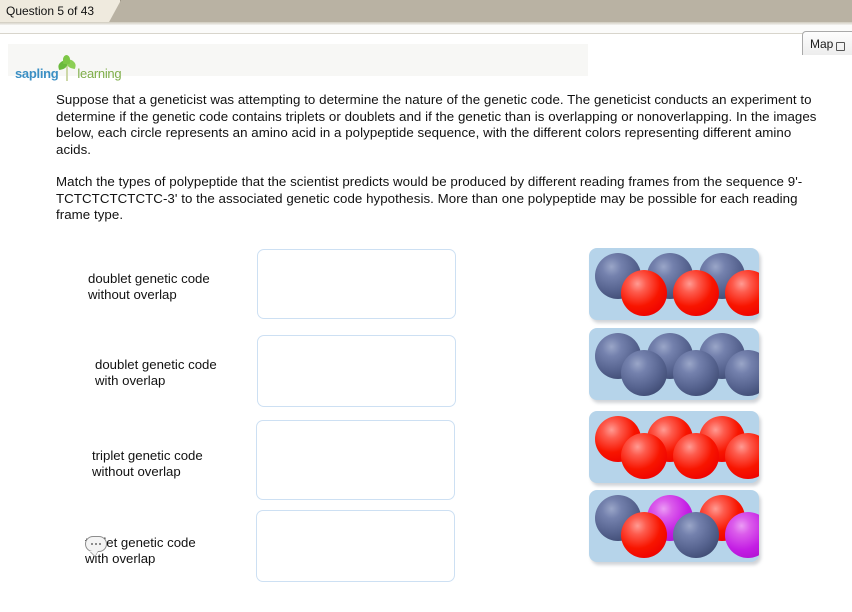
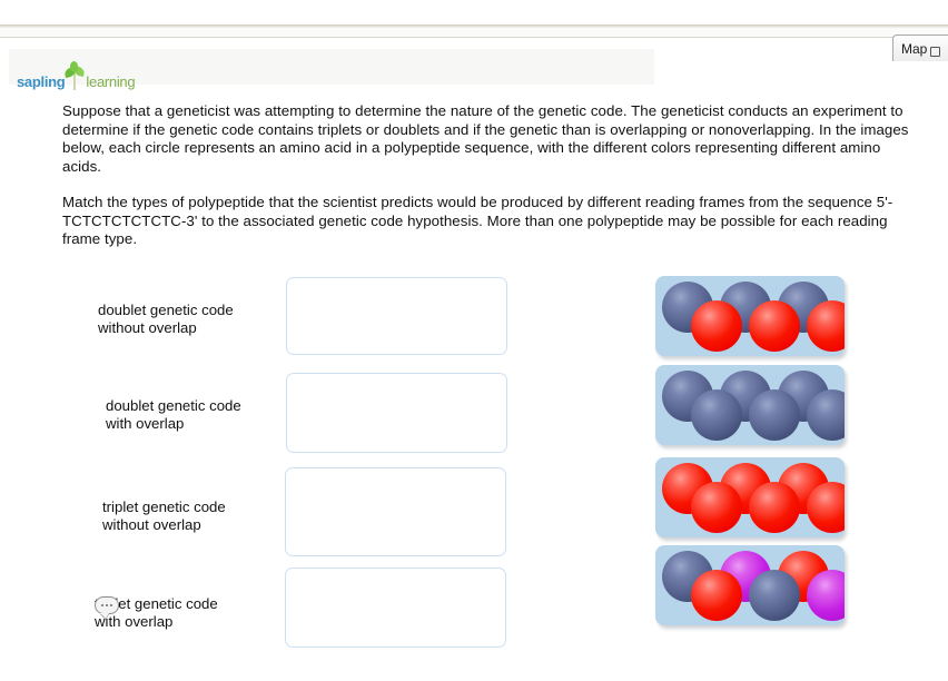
- Question 5 of 43
  Map
  sapling
  learning
  Suppose that a geneticist was attempting to determine the nature of the genetic code. The geneticist conducts an experiment to determine if the genetic code contains triplets or doublets and if the genetic than is overlapping or nonoverlapping. In the images below, each circle represents an amino acid in a polypeptide sequence, with the different colors representing different amino acids.
- Match the types of polypeptide that the scientist predicts would be produced by different reading frames from the sequence 9'-TCTCTCTCTCTC-3' to the associated genetic code hypothesis. More than one polypeptide may be possible for each reading frame type.
+ Match the types of polypeptide that the scientist predicts would be produced by different reading frames from the sequence 5'-TCTCTCTCTCTC-3' to the associated genetic code hypothesis. More than one polypeptide may be possible for each reading frame type.
  doublet genetic code
  without overlap
  doublet genetic code
  with overlap
  triplet genetic code
  without overlap
  et genetic code
  with overlap
